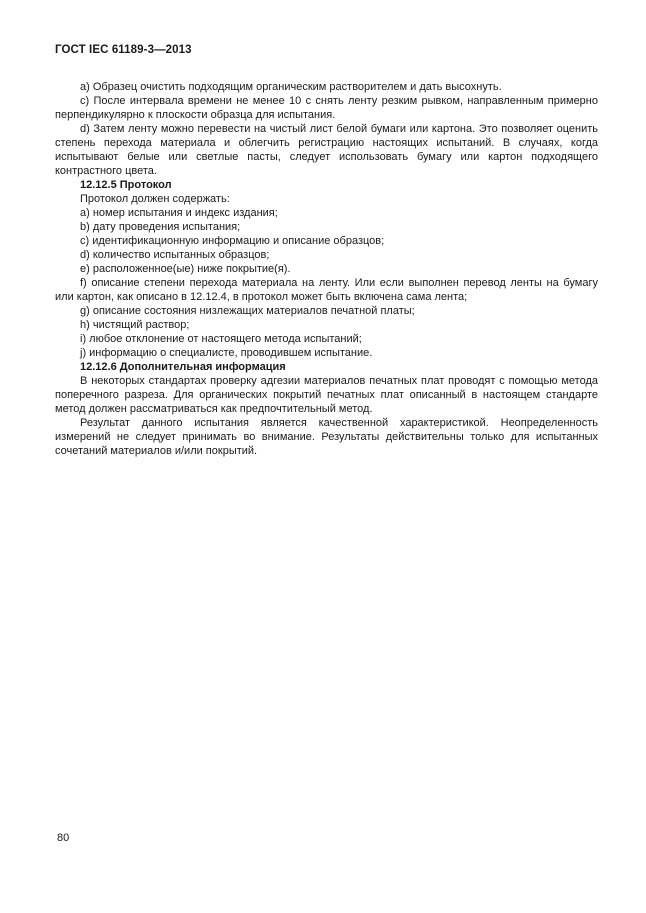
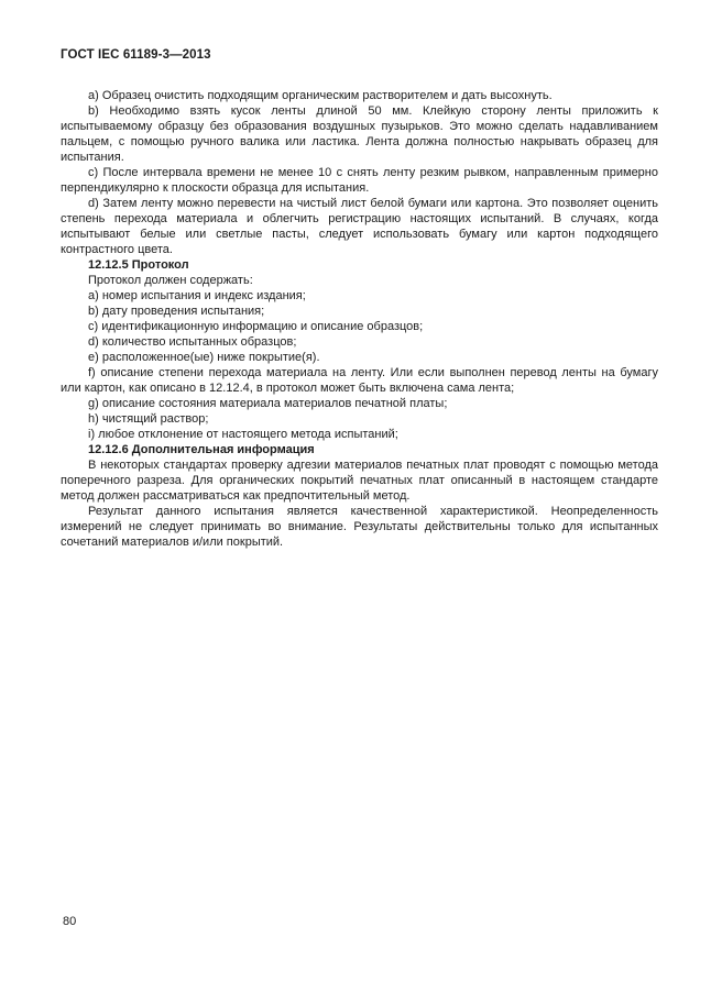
  ГОСТ IEC 61189-3—2013
  a) Образец очистить подходящим органическим растворителем и дать высохнуть.
+ b) Необходимо взять кусок ленты длиной 50 мм. Клейкую сторону ленты приложить к испытываемому образцу без образования воздушных пузырьков. Это можно сделать надавливанием пальцем, с помощью ручного валика или ластика. Лента должна полностью накрывать образец для испытания.
  c) После интервала времени не менее 10 с снять ленту резким рывком, направленным примерно перпендикулярно к плоскости образца для испытания.
  d) Затем ленту можно перевести на чистый лист белой бумаги или картона. Это позволяет оценить степень перехода материала и облегчить регистрацию настоящих испытаний. В случаях, когда испытывают белые или светлые пасты, следует использовать бумагу или картон подходящего контрастного цвета.
  12.12.5 Протокол
  Протокол должен содержать:
  a) номер испытания и индекс издания;
  b) дату проведения испытания;
  c) идентификационную информацию и описание образцов;
  d) количество испытанных образцов;
  e) расположенное(ые) ниже покрытие(я).
  f) описание степени перехода материала на ленту. Или если выполнен перевод ленты на бумагу или картон, как описано в 12.12.4, в протокол может быть включена сама лента;
- g) описание состояния низлежащих материалов печатной платы;
+ g) описание состояния материала материалов печатной платы;
  h) чистящий раствор;
  i) любое отклонение от настоящего метода испытаний;
- j) информацию о специалисте, проводившем испытание.
  12.12.6 Дополнительная информация
  В некоторых стандартах проверку адгезии материалов печатных плат проводят с помощью метода поперечного разреза. Для органических покрытий печатных плат описанный в настоящем стандарте метод должен рассматриваться как предпочтительный метод.
  Результат данного испытания является качественной характеристикой. Неопределенность измерений не следует принимать во внимание. Результаты действительны только для испытанных сочетаний материалов и/или покрытий.
  80
